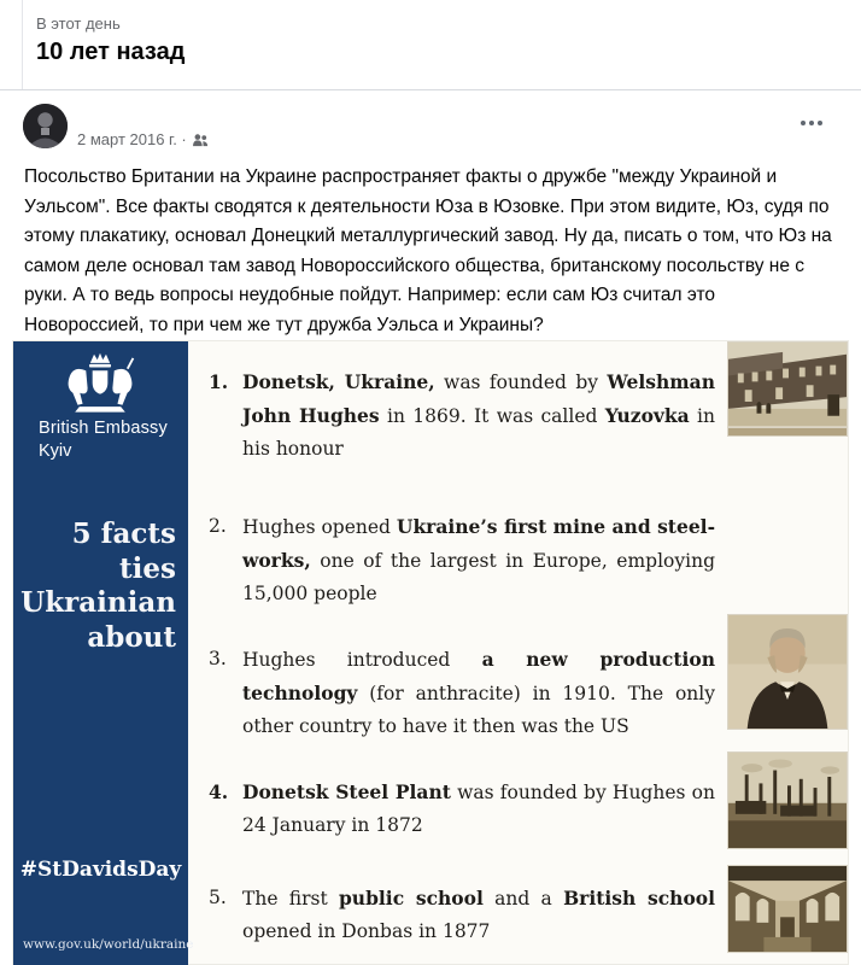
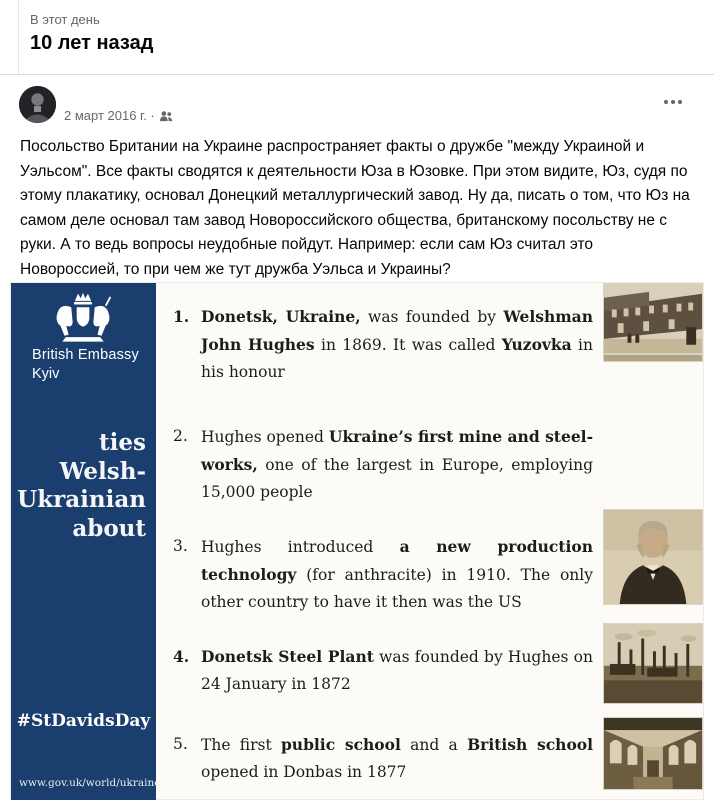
  В этот день
  10 лет назад
  2 март 2016 г. ·
  Посольство Британии на Украине распространяет факты о дружбе "между Украиной и Уэльсом". Все факты сводятся к деятельности Юза в Юзовке. При этом видите, Юз, судя по этому плакатику, основал Донецкий металлургический завод. Ну да, писать о том, что Юз на самом деле основал там завод Новороссийского общества, британскому посольству не с руки. А то ведь вопросы неудобные пойдут. Например: если сам Юз считал это Новороссией, то при чем же тут дружба Уэльса и Украины?
  British Embassy
  Kyiv
- 5 facts
  ties
+ Welsh-
  Ukrainian
  about
  #StDavidsDay
  www.gov.uk/world/ukraine
  1.
  Donetsk, Ukraine, was founded by Welshman John Hughes in 1869. It was called Yuzovka in his honour
  2.
  Hughes opened Ukraine’s first mine and steel-works, one of the largest in Europe, employing 15,000 people
  3.
  Hughes introduced a new production technology (for anthracite) in 1910. The only other country to have it then was the US
  4.
  Donetsk Steel Plant was founded by Hughes on 24 January in 1872
  5.
  The first public school and a British school opened in Donbas in 1877
